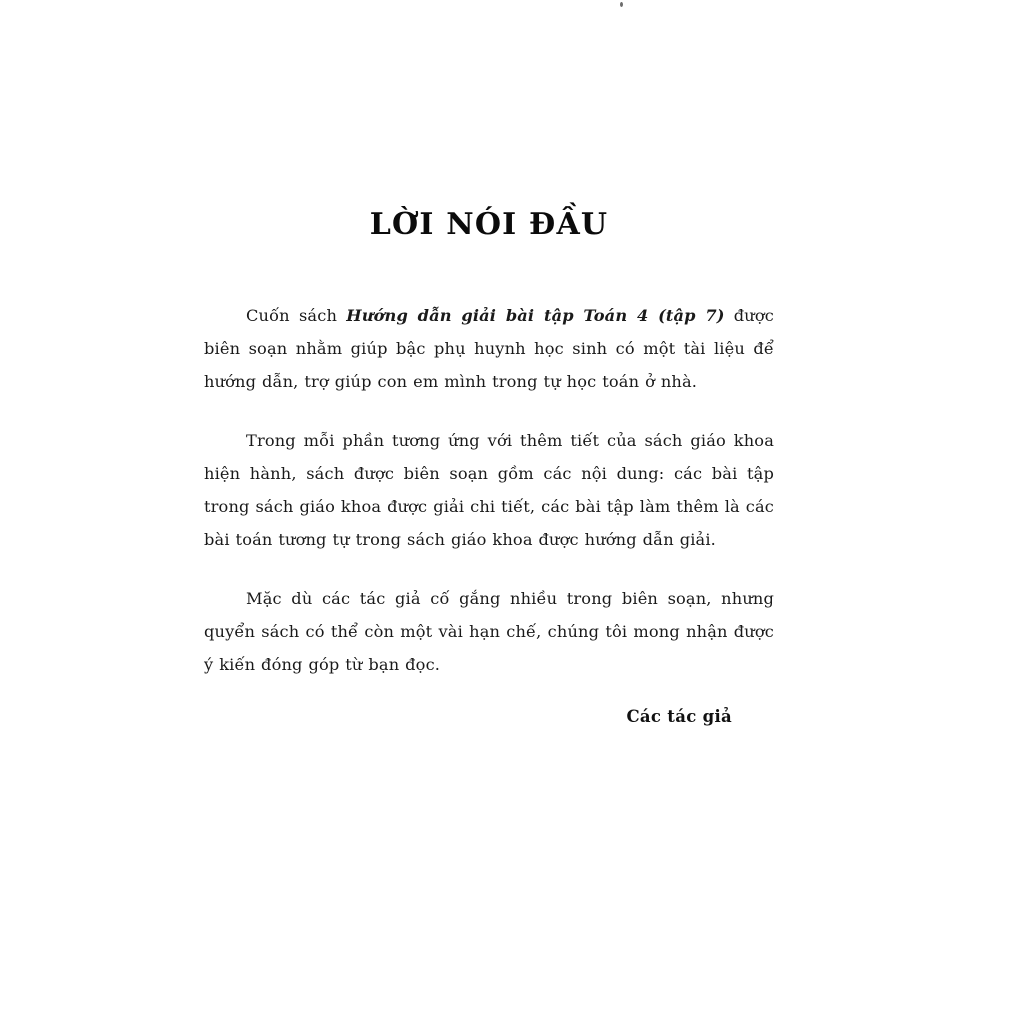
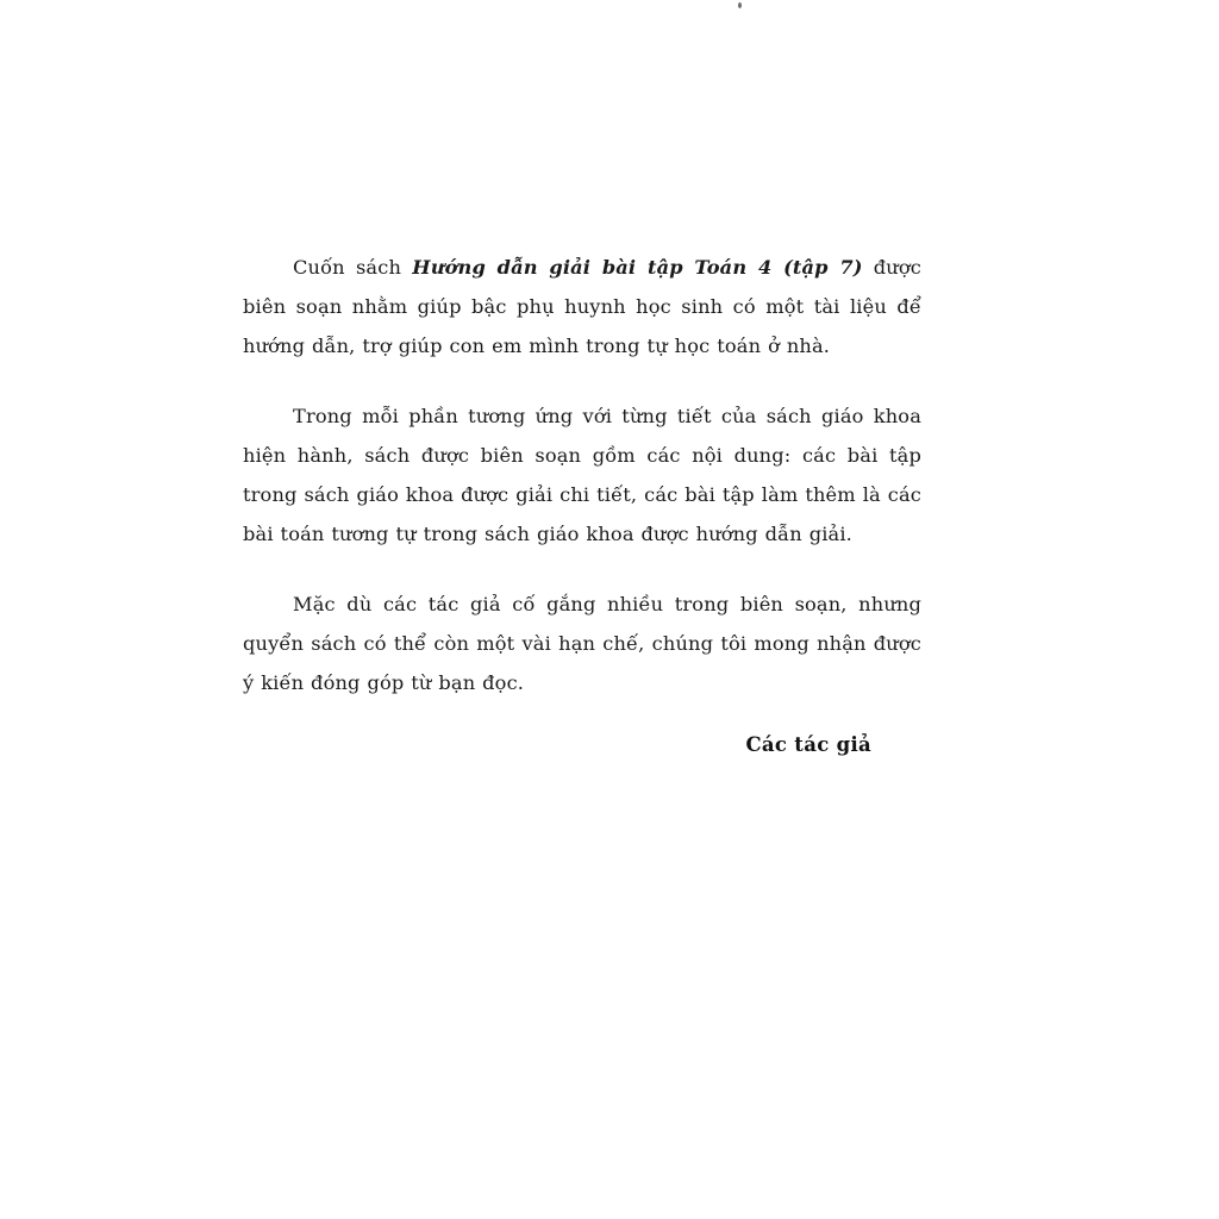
- LỜI NÓI ĐẦU
  Cuốn sách Hướng dẫn giải bài tập Toán 4 (tập 7) được biên soạn nhằm giúp bậc phụ huynh học sinh có một tài liệu để hướng dẫn, trợ giúp con em mình trong tự học toán ở nhà.
- Trong mỗi phần tương ứng với thêm tiết của sách giáo khoa hiện hành, sách được biên soạn gồm các nội dung: các bài tập trong sách giáo khoa được giải chi tiết, các bài tập làm thêm là các bài toán tương tự trong sách giáo khoa được hướng dẫn giải.
+ Trong mỗi phần tương ứng với từng tiết của sách giáo khoa hiện hành, sách được biên soạn gồm các nội dung: các bài tập trong sách giáo khoa được giải chi tiết, các bài tập làm thêm là các bài toán tương tự trong sách giáo khoa được hướng dẫn giải.
  Mặc dù các tác giả cố gắng nhiều trong biên soạn, nhưng quyển sách có thể còn một vài hạn chế, chúng tôi mong nhận được ý kiến đóng góp từ bạn đọc.
  Các tác giả
